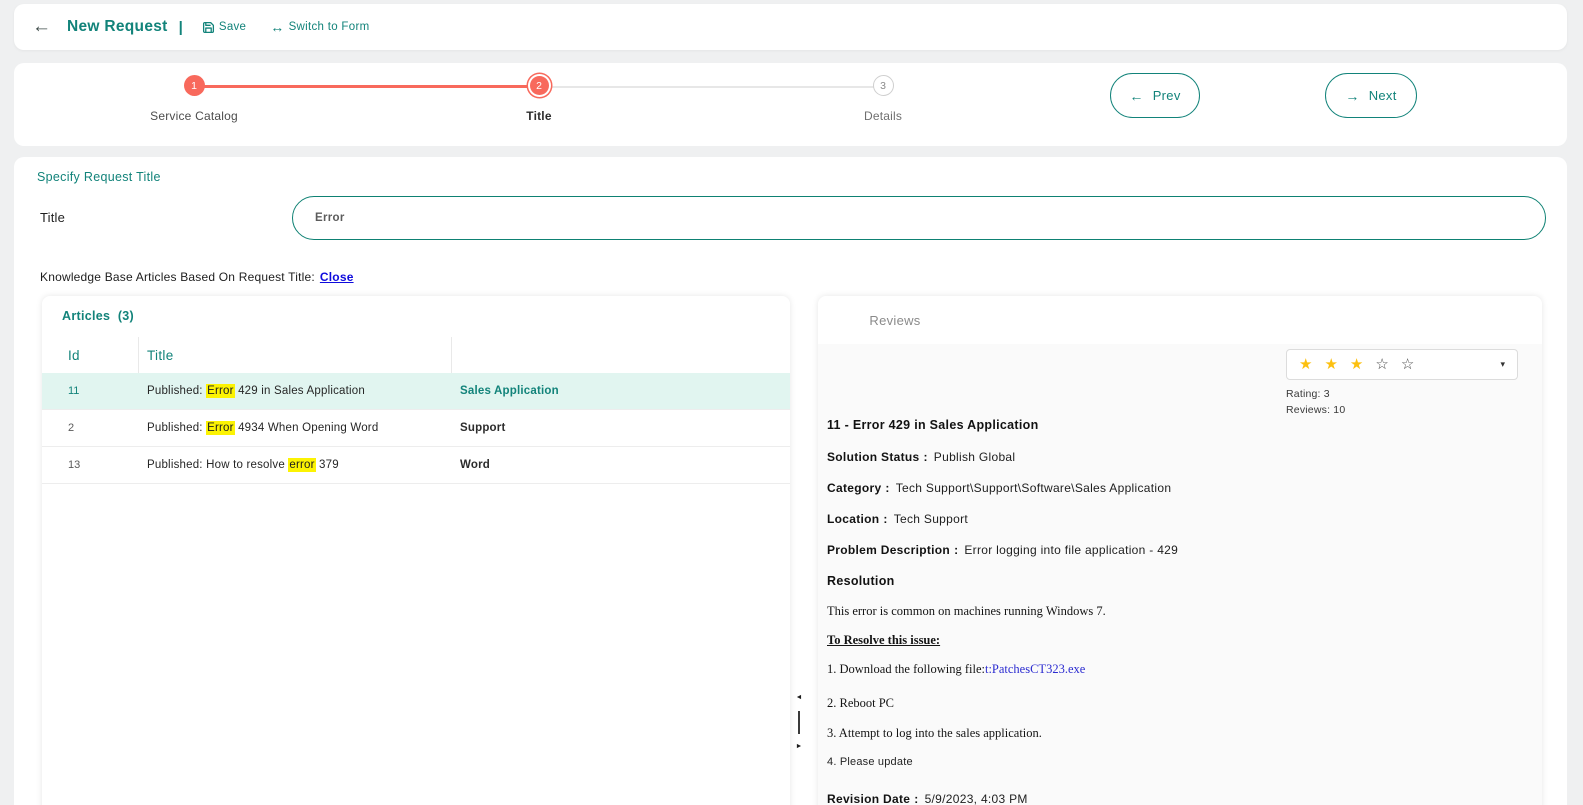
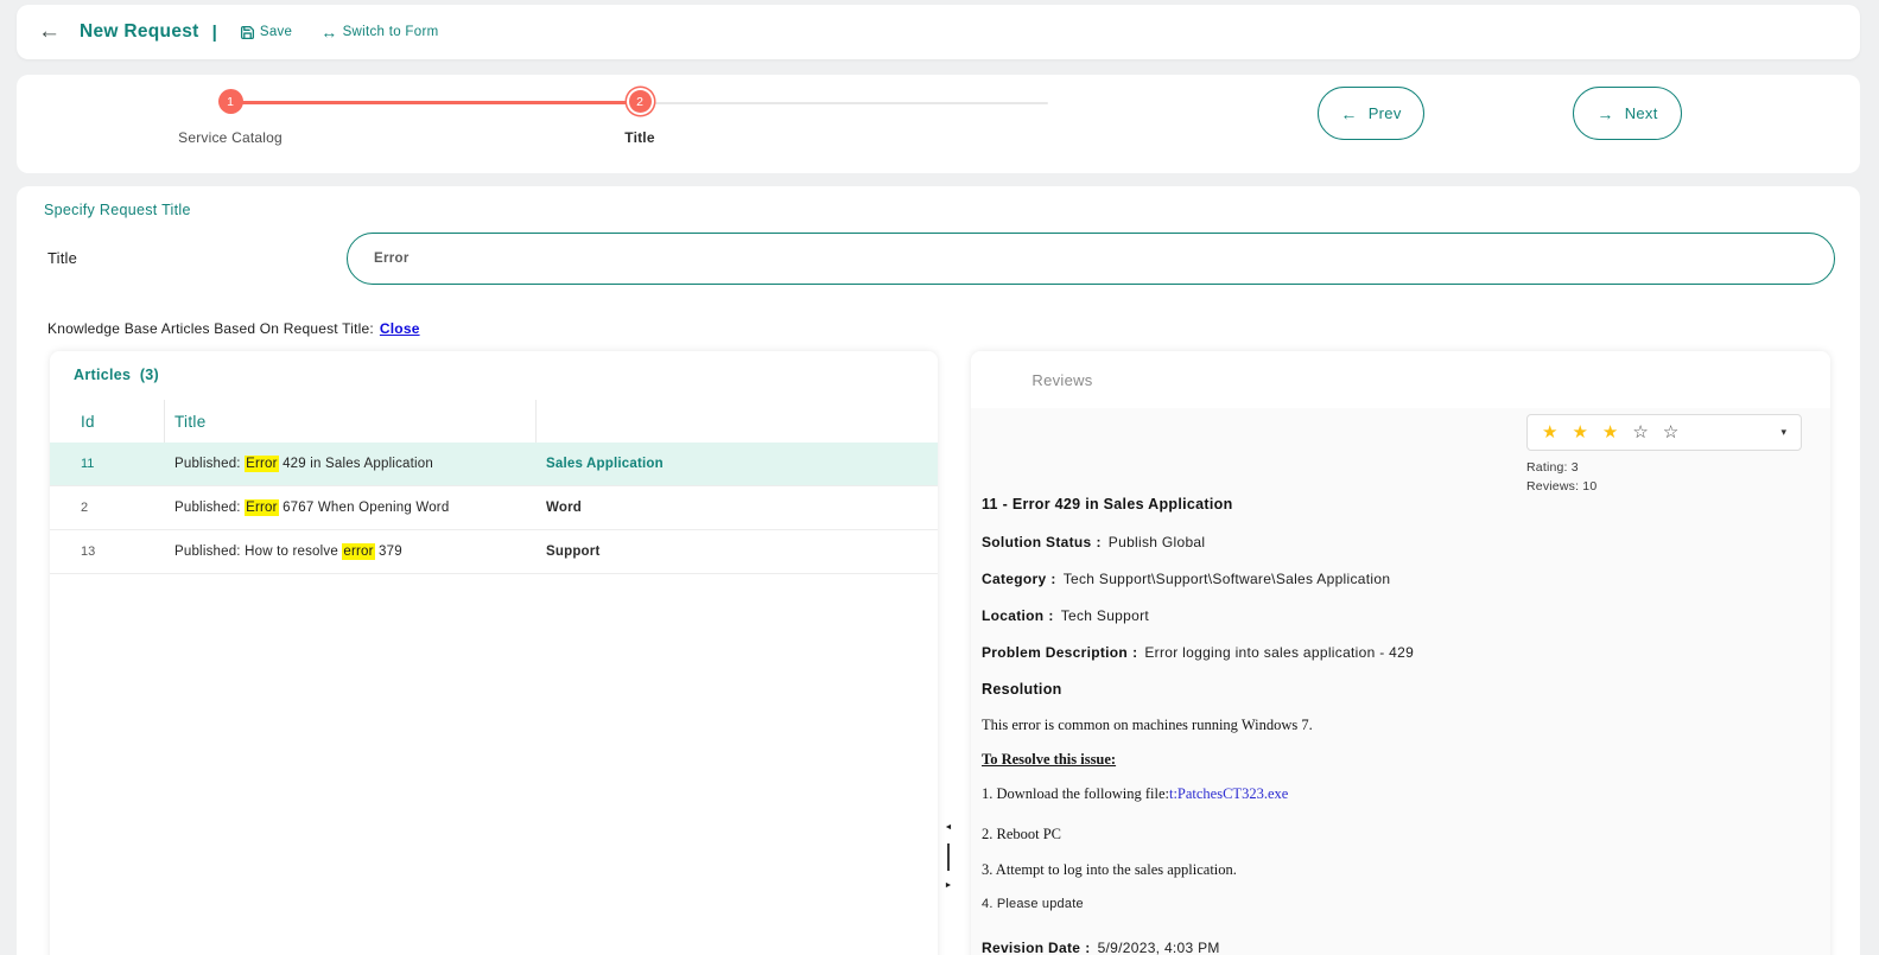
  ←
  New Request
  |
  Save
  ↔
  Switch to Form
  1
  Service Catalog
  2
  Title
- 3
- Details
  ←
  Prev
  →
  Next
  Specify Request Title
  Title
  Error
  Knowledge Base Articles Based On Request Title: Close
  Articles (3)
  Id
  Title
  11
  Published: Error 429 in Sales Application
  Sales Application
  2
- Published: Error 4934 When Opening Word
+ Published: Error 6767 When Opening Word
- Support
+ Word
  13
  Published: How to resolve error 379
- Word
+ Support
  Reviews
  ★
  ★
  ★
  ☆
  ☆
  ▾
  Rating: 3
  Reviews: 10
  11 - Error 429 in Sales Application
  Solution Status : Publish Global
  Category : Tech Support\Support\Software\Sales Application
  Location : Tech Support
- Problem Description : Error logging into file application - 429
+ Problem Description : Error logging into sales application - 429
  Resolution
  This error is common on machines running Windows 7.
  To Resolve this issue:
  1. Download the following file:t:PatchesCT323.exe
  2. Reboot PC
  3. Attempt to log into the sales application.
  4. Please update
  Revision Date : 5/9/2023, 4:03 PM
